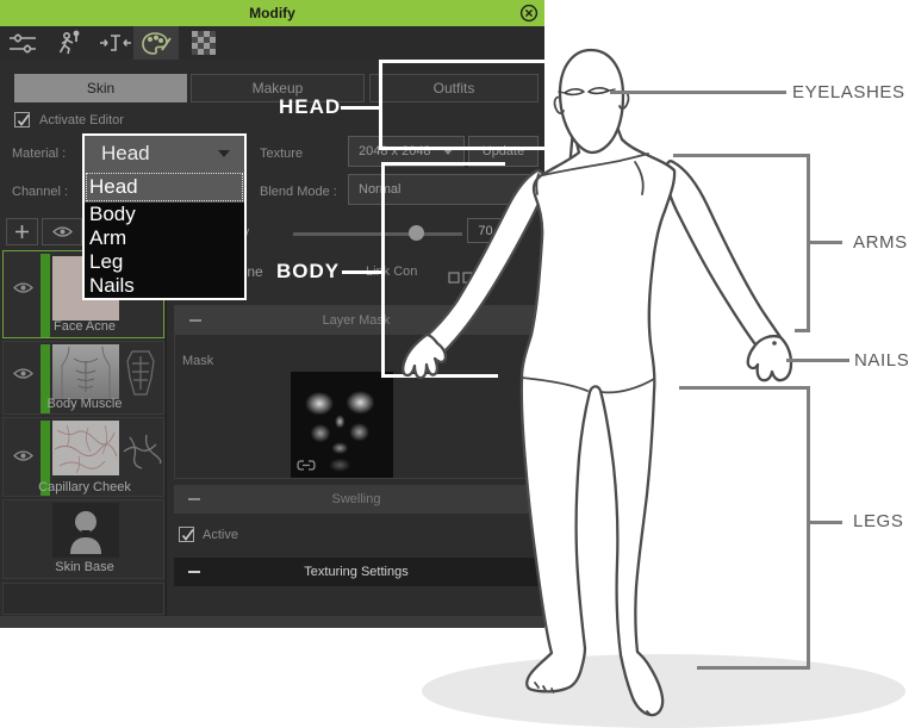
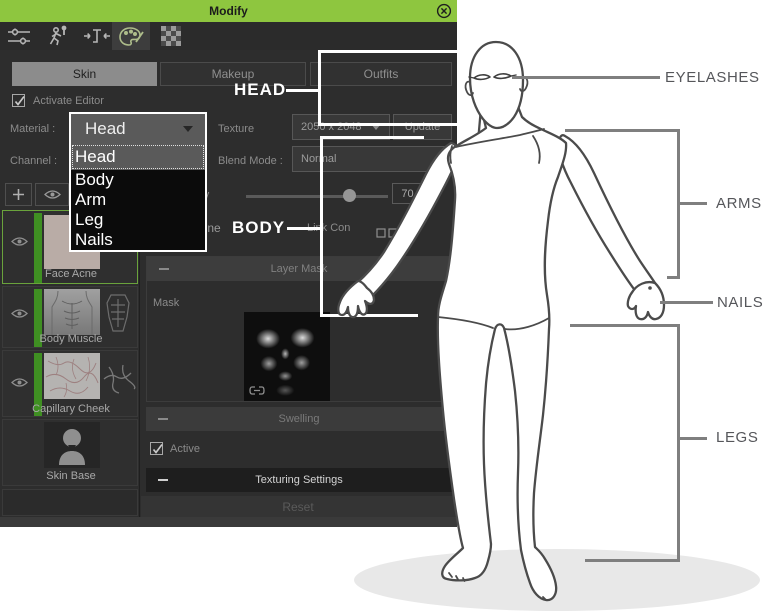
  Modify
  Skin
  Makeup
  Outfits
  Activate Editor
  Material :
  Channel :
  Texture
  Blend Mode :
- 2048 x 2048
+ 2050 x 2048
  Update
  Normal
  Face Acne
  Body Muscle
  Capillary Cheek
  Skin Base
  70
  Layer Mak
  Mask
  Swelling
  Active
  Texturing Settings
+ Reset
  Head
  Head
  Body
  Arm
  Leg
  Nails
  HEAD
  BODY
  EYELASHES
  ARMS
  NAILS
  LEGS
